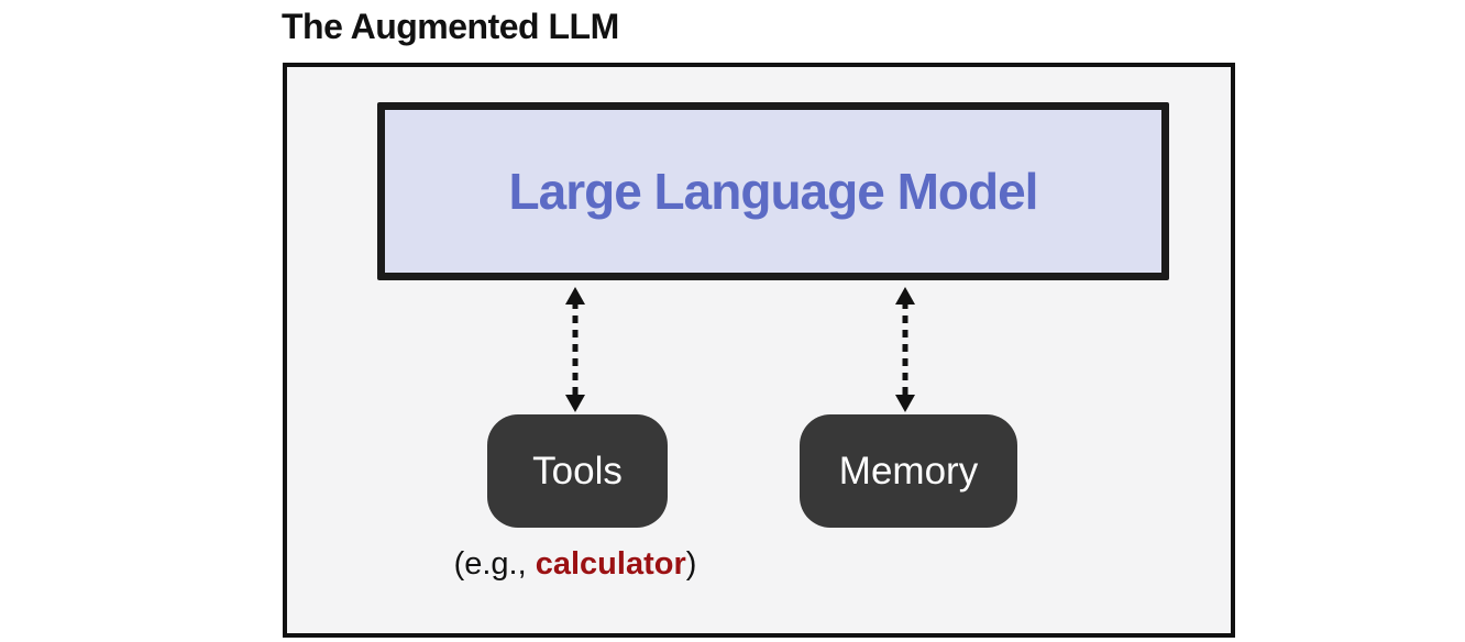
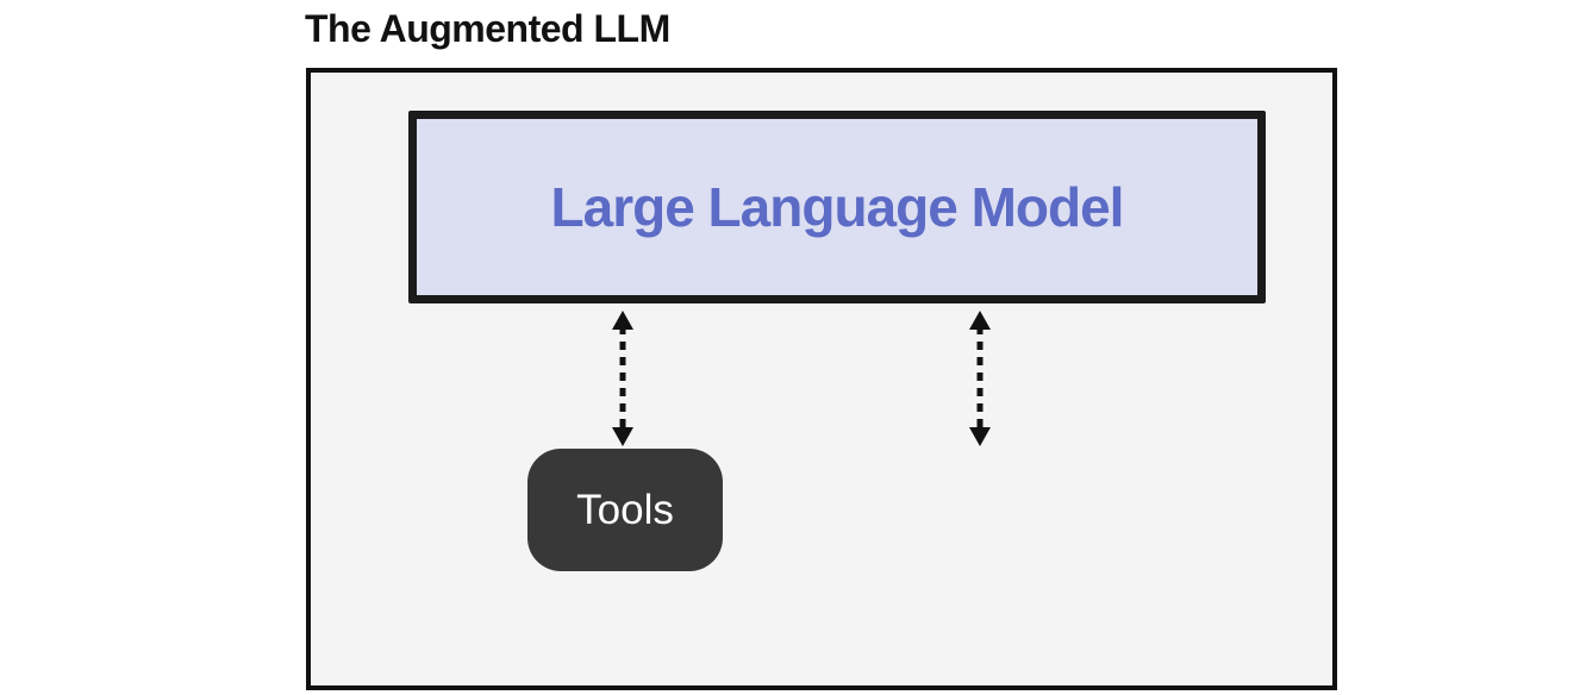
  The Augmented LLM
  Large Language Model
  Tools
- Memory
- (e.g., calculator)
